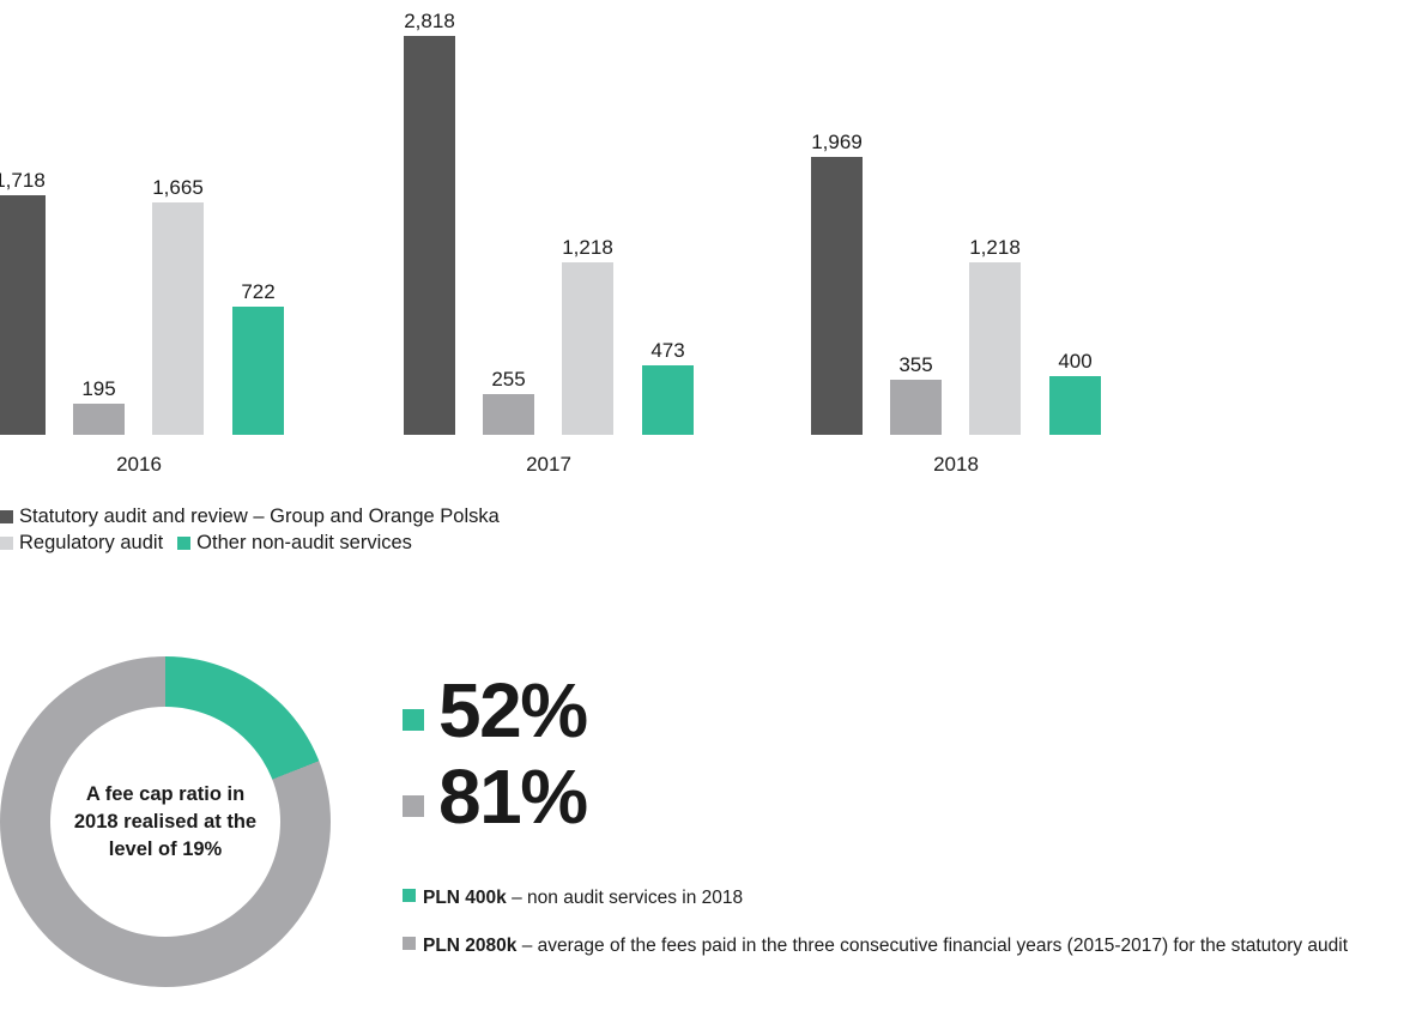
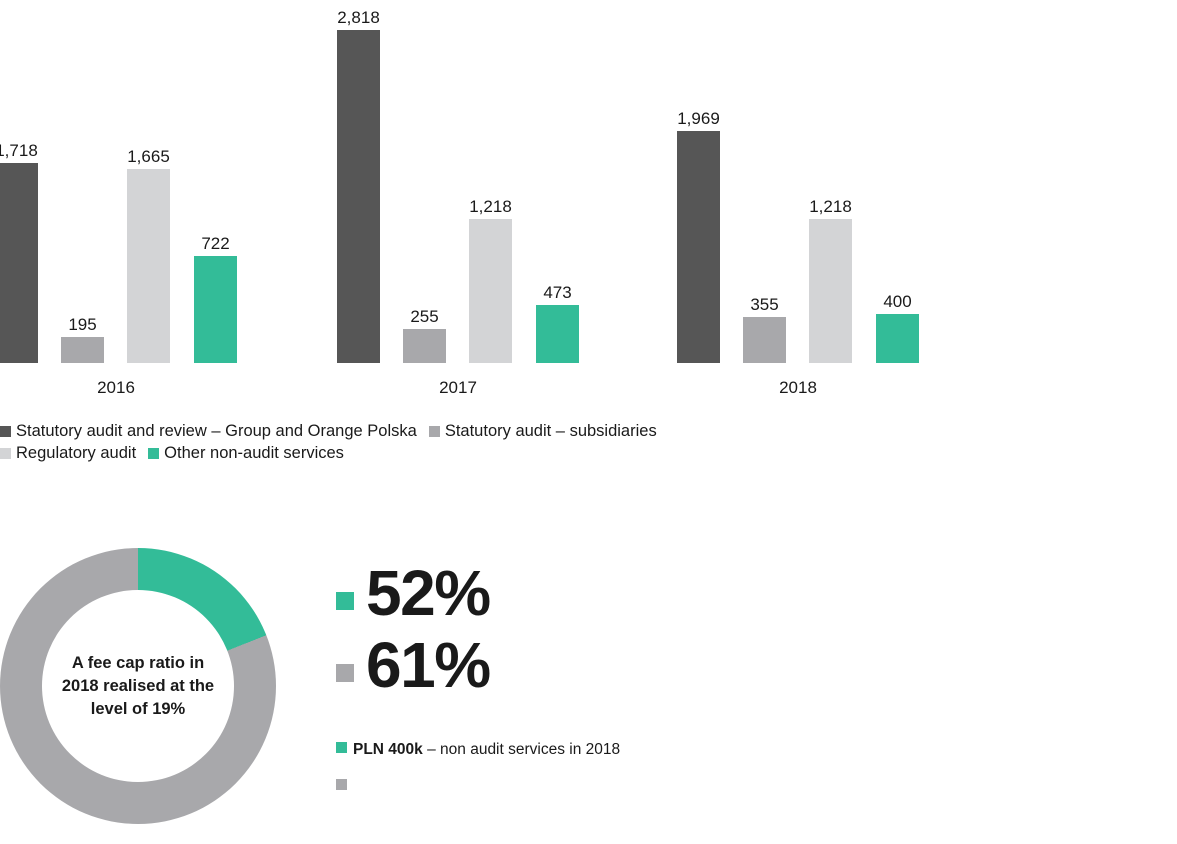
  ,718
  195
  1,665
  722
  2016
  2,818
  255
  1,218
  473
  2017
  1,969
  355
  1,218
  400
  2018
  Statutory audit and review – Group and Orange Polska
+ Statutory audit – subsidiaries
  Regulatory audit
  Other non-audit services
  A fee cap ratio in
  2018 realised at the
  level of 19%
  52%
- 81%
+ 61%
  PLN 400k – non audit services in 2018
- PLN 2080k – average of the fees paid in the three consecutive financial years (2015-2017) for the statutory audit
